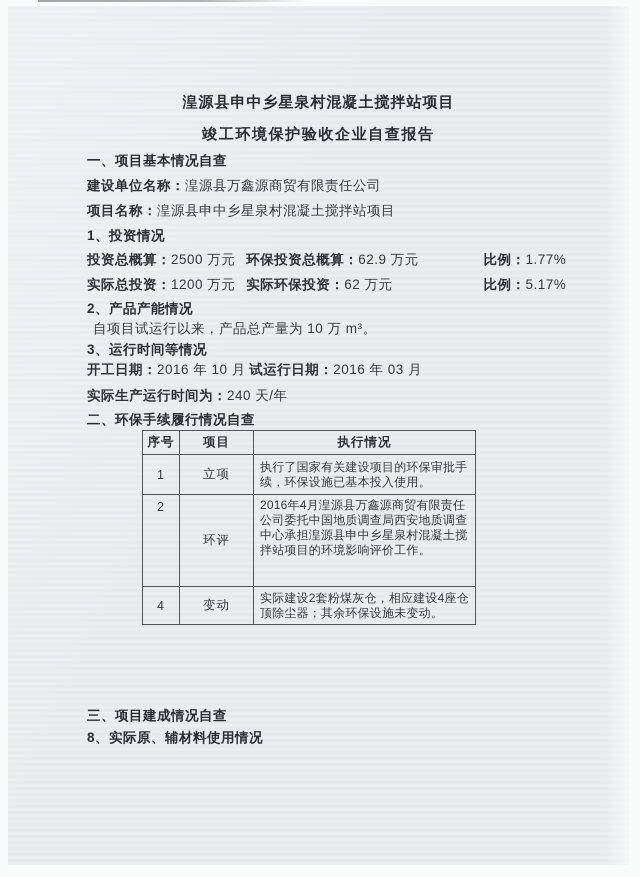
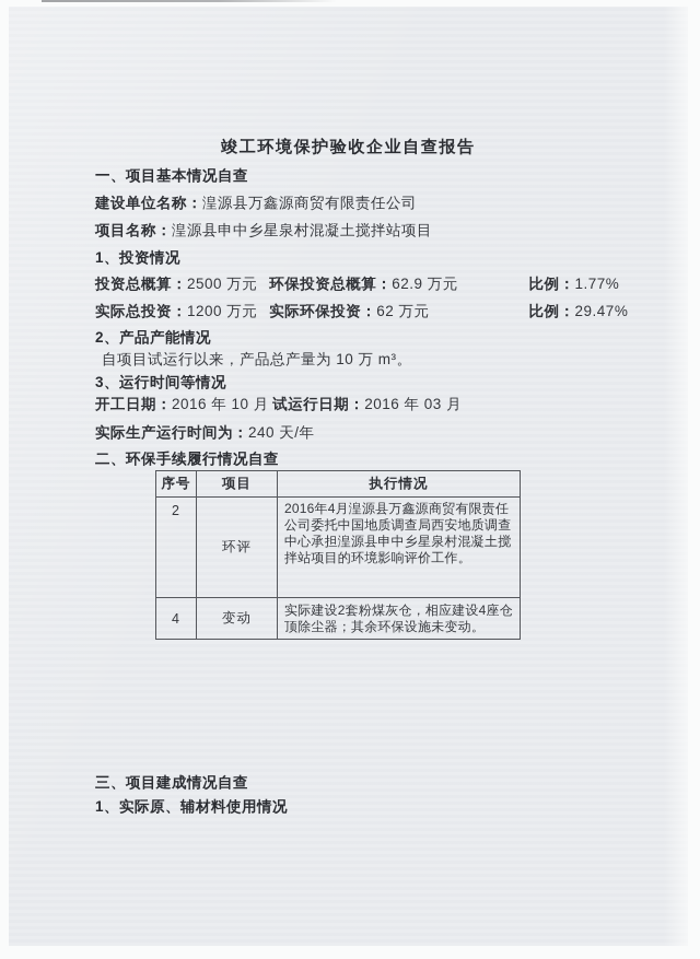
- 湟源县申中乡星泉村混凝土搅拌站项目
  竣工环境保护验收企业自查报告
  一、项目基本情况自查
  建设单位名称：湟源县万鑫源商贸有限责任公司
  项目名称：湟源县申中乡星泉村混凝土搅拌站项目
  1、投资情况
  投资总概算：2500 万元 环保投资总概算：62.9 万元 比例：1.77%
- 实际总投资：1200 万元 实际环保投资：62 万元 比例：5.17%
+ 实际总投资：1200 万元 实际环保投资：62 万元 比例：29.47%
  2、产品产能情况
  自项目试运行以来，产品总产量为 10 万 m³。
  3、运行时间等情况
  开工日期：2016 年 10 月 试运行日期：2016 年 03 月
  实际生产运行时间为：240 天/年
  二、环保手续履行情况自查
  序号	项目	执行情况
- 1	立项	执行了国家有关建设项目的环保审批手续，环保设施已基本投入使用。
  2	环评	2016年4月湟源县万鑫源商贸有限责任公司委托中国地质调查局西安地质调查中心承担湟源县申中乡星泉村混凝土搅拌站项目的环境影响评价工作。
  4	变动	实际建设2套粉煤灰仓，相应建设4座仓顶除尘器；其余环保设施未变动。
  三、项目建成情况自查
- 8、实际原、辅材料使用情况
+ 1、实际原、辅材料使用情况
